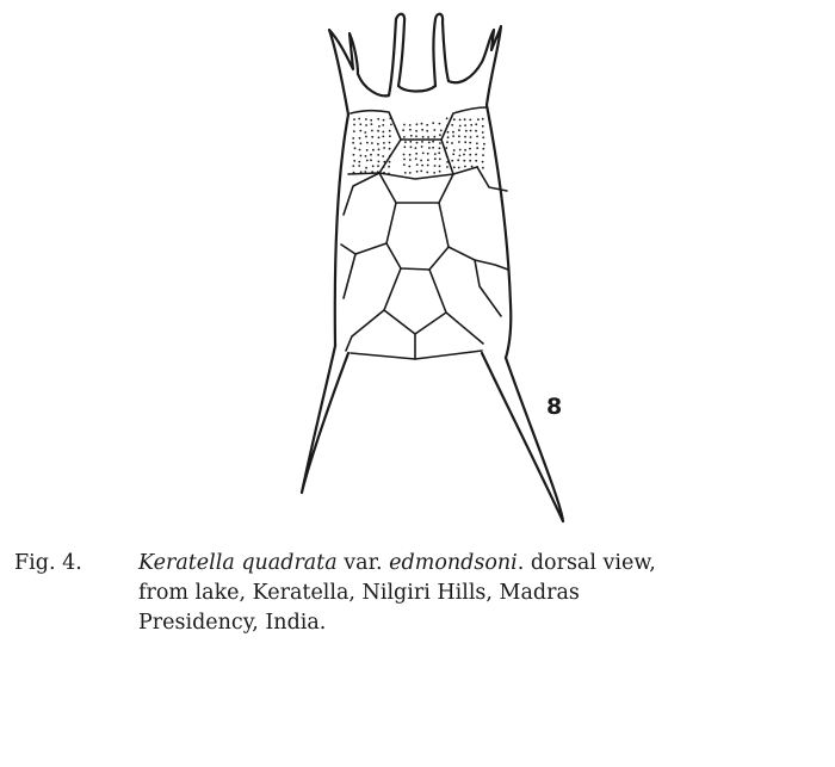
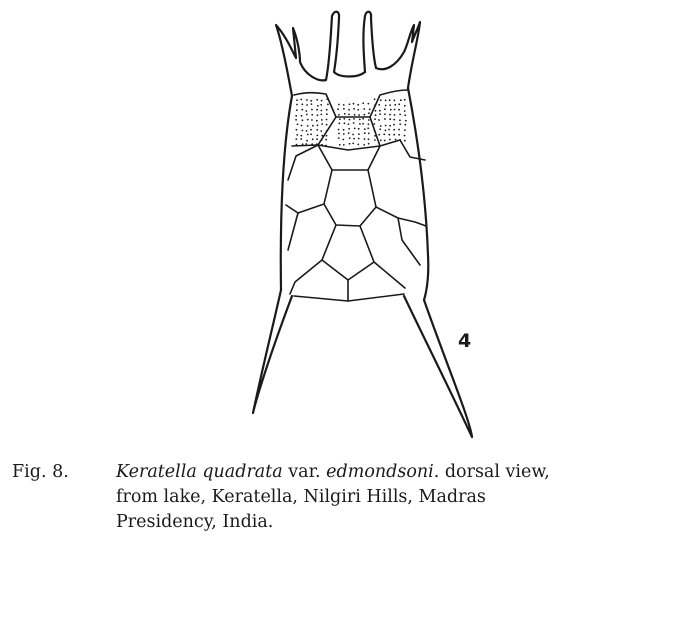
- 8
+ 4
- Fig. 4. Keratella quadrata var. edmondsoni. dorsal view,
+ Fig. 8. Keratella quadrata var. edmondsoni. dorsal view,
  from lake, Keratella, Nilgiri Hills, Madras
  Presidency, India.
